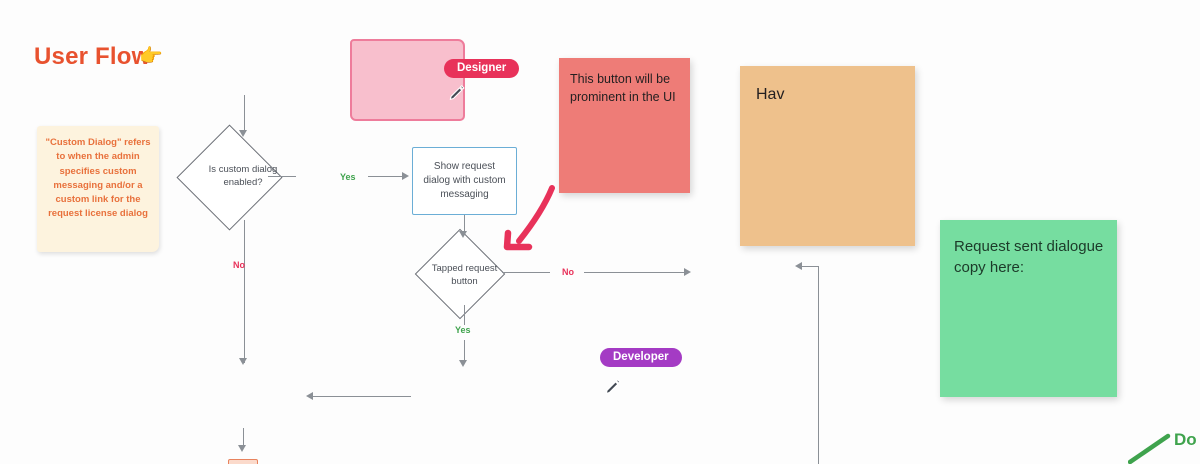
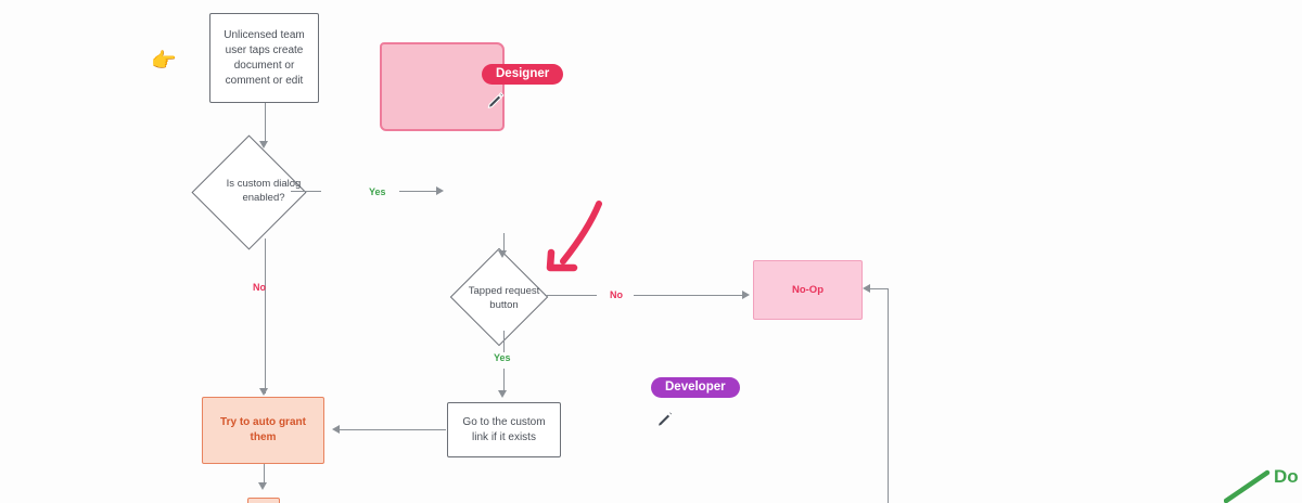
- User Flow
  👉
- "Custom Dialog" refers to when the admin specifies custom messaging and/or a custom link for the request license dialog
- This button will be prominent in the UI
- Hav
- Request sent dialogue copy here:
  Designer
  Developer
+ Unlicensed team user taps create document or comment or edit
  Is custom dialog
  enabled?
- Show request dialog with custom messaging
  Tapped request
  button
+ Go to the custom link if it exists
+ Try to auto grant them
+ No-Op
  No
  Yes
  No
  Yes
  Do
